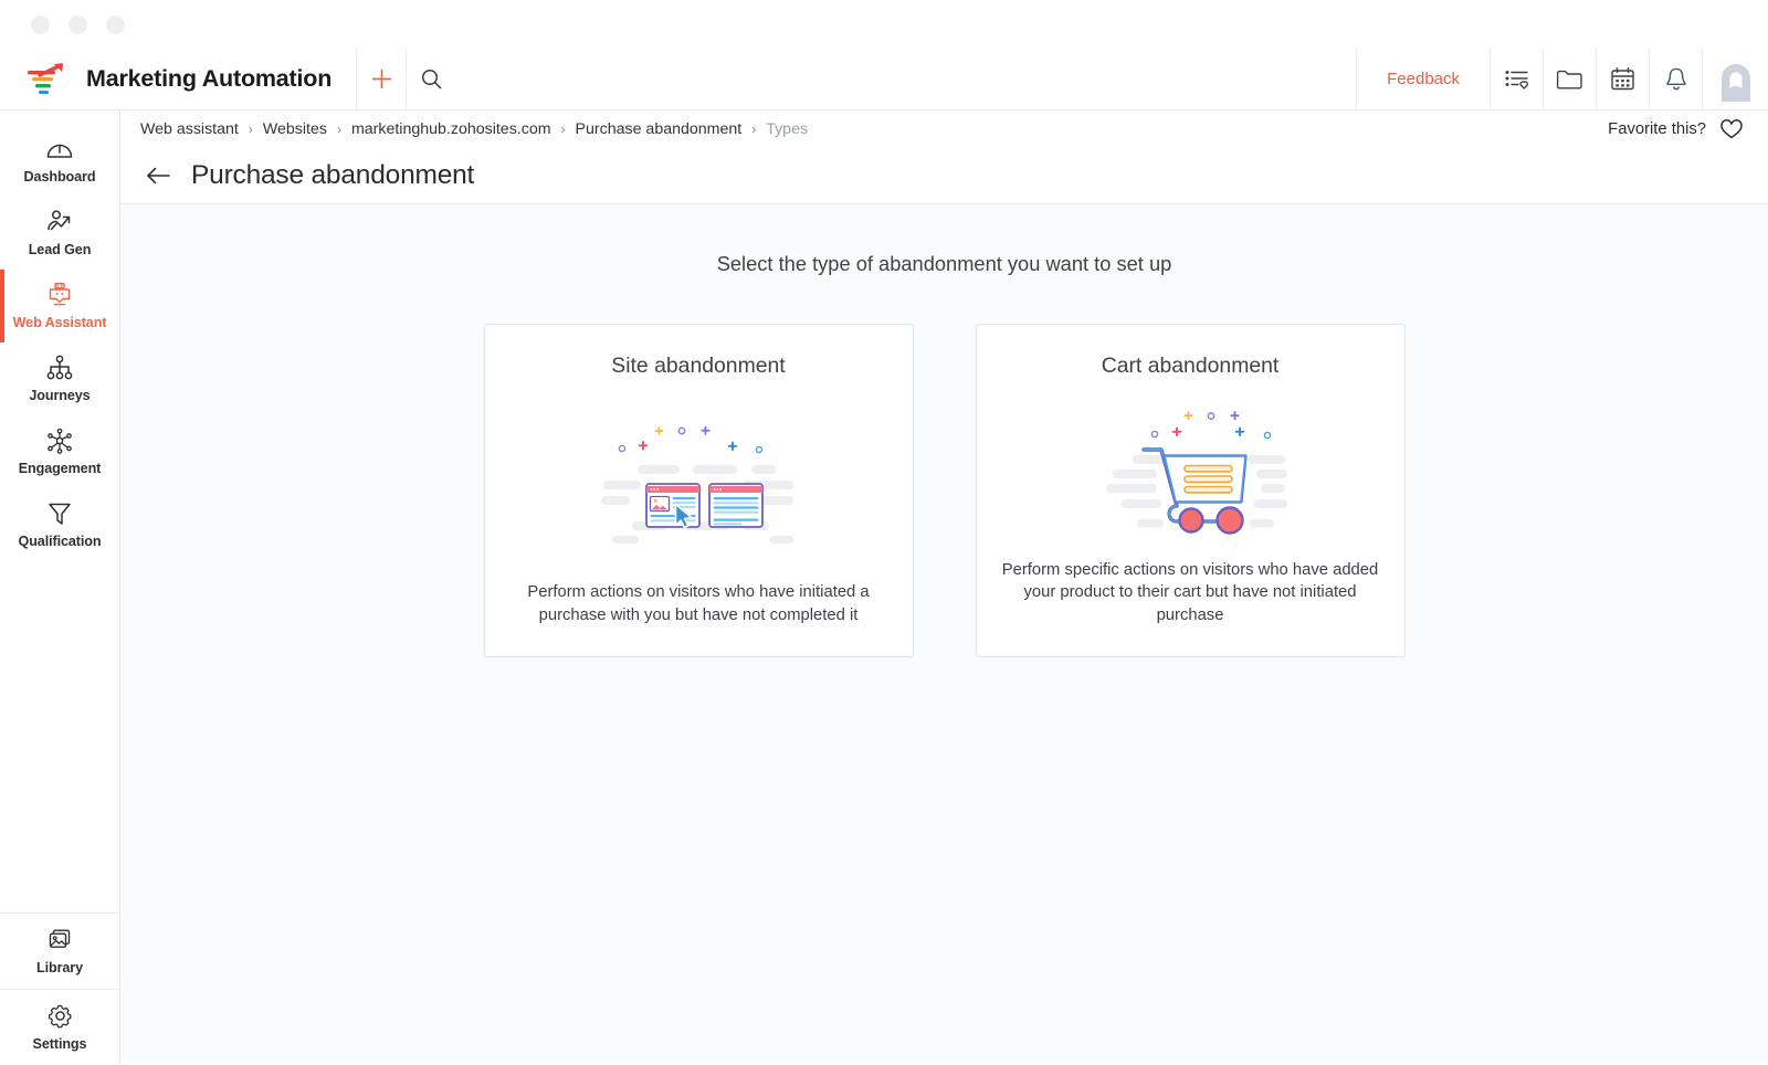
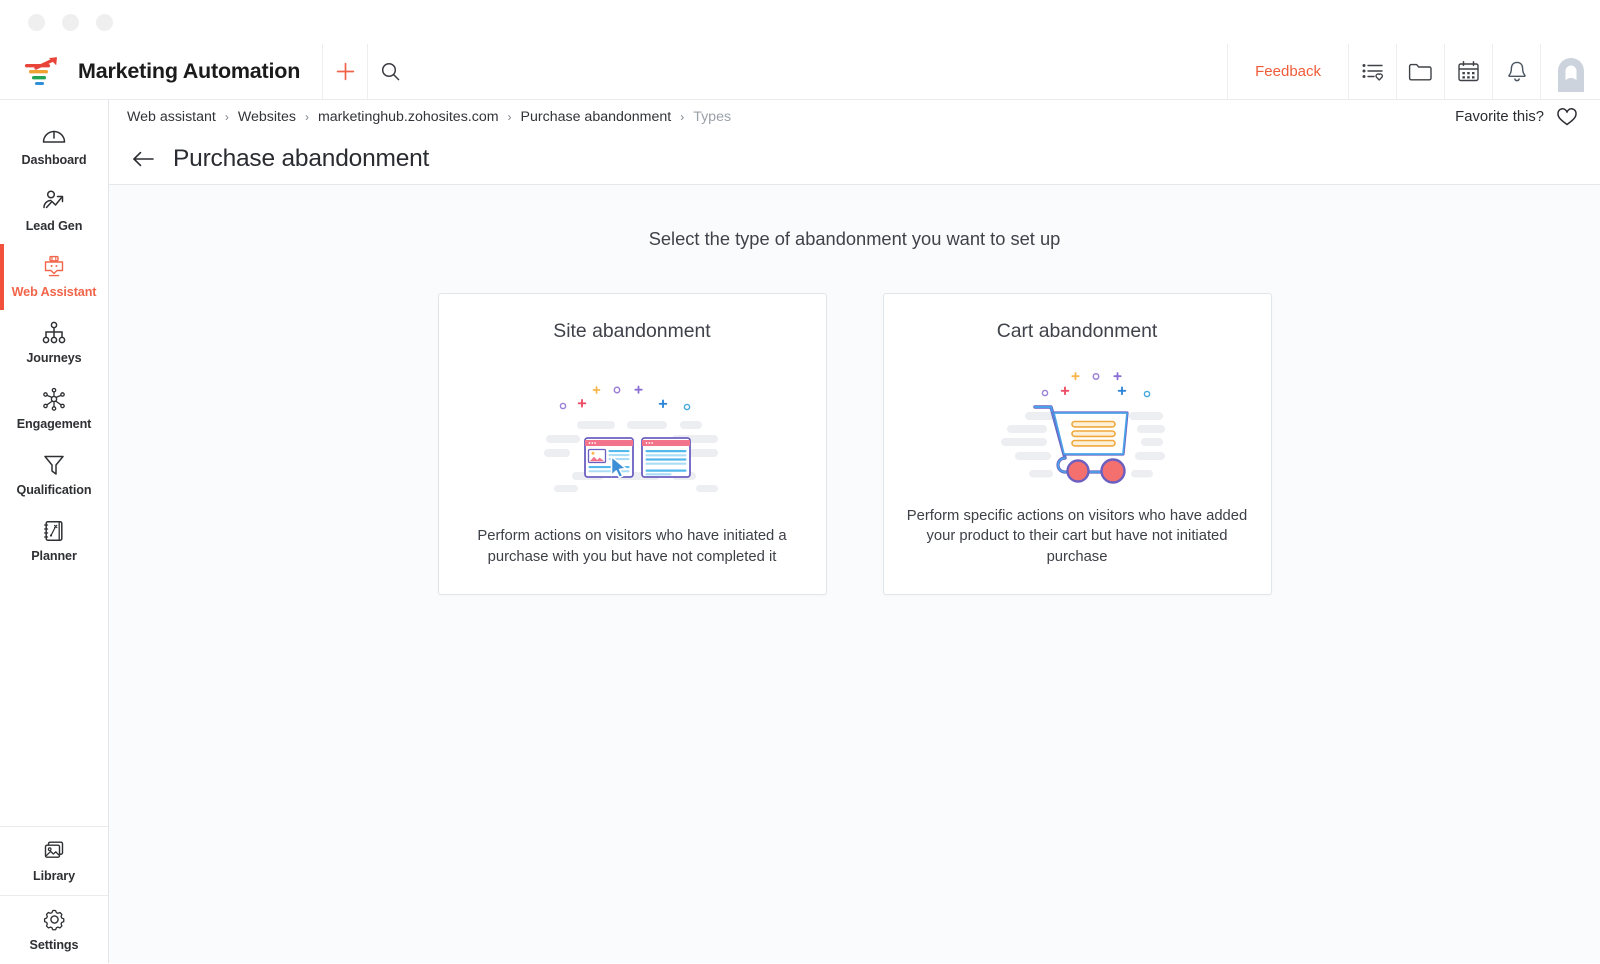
  Marketing Automation
  Feedback
  Dashboard
  Lead Gen
  Web Assistant
  Journeys
  Engagement
  Qualification
+ Planner
  Library
  Settings
  Web assistant
  ›
  Websites
  ›
  marketinghub.zohosites.com
  ›
  Purchase abandonment
  ›
  Types
  Favorite this?
  Purchase abandonment
  Select the type of abandonment you want to set up
  Site abandonment
  Perform actions on visitors who have initiated a purchase with you but have not completed it
  Cart abandonment
  Perform specific actions on visitors who have added your product to their cart but have not initiated purchase
